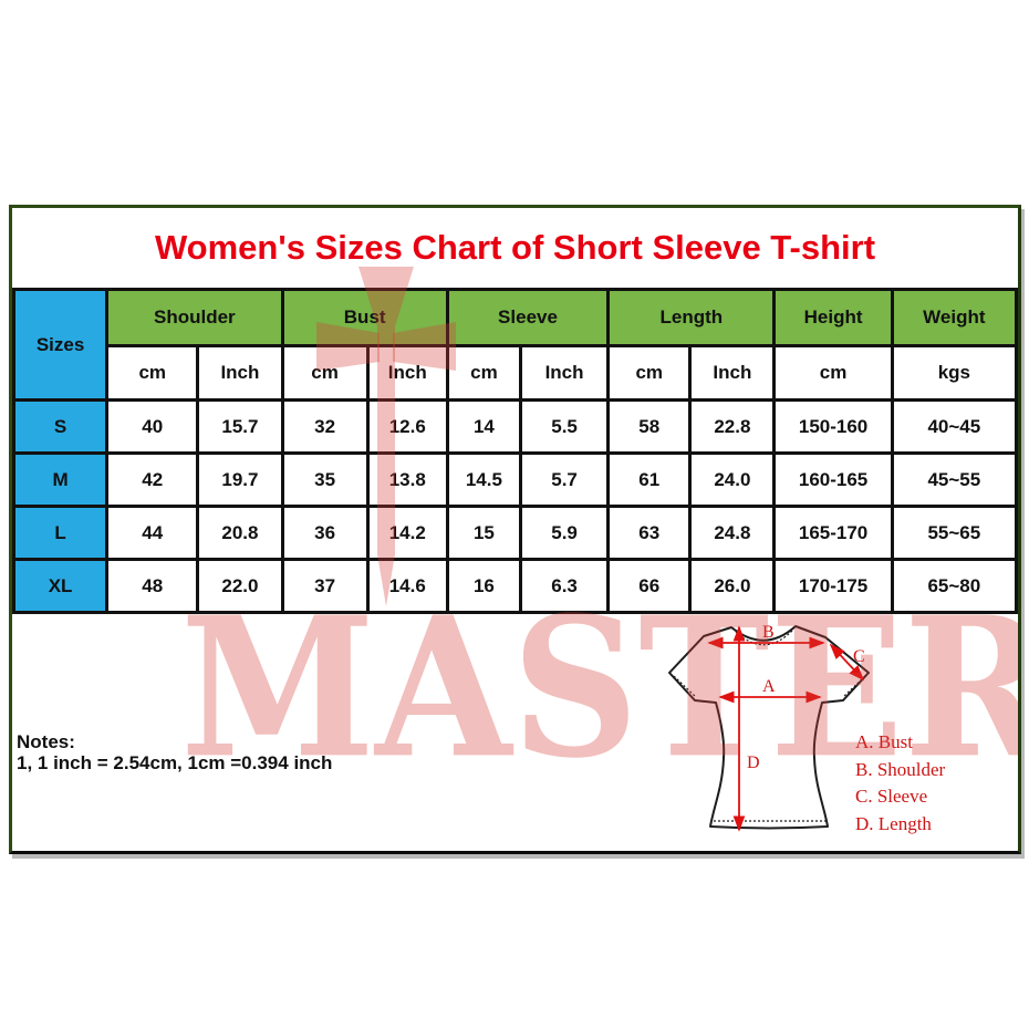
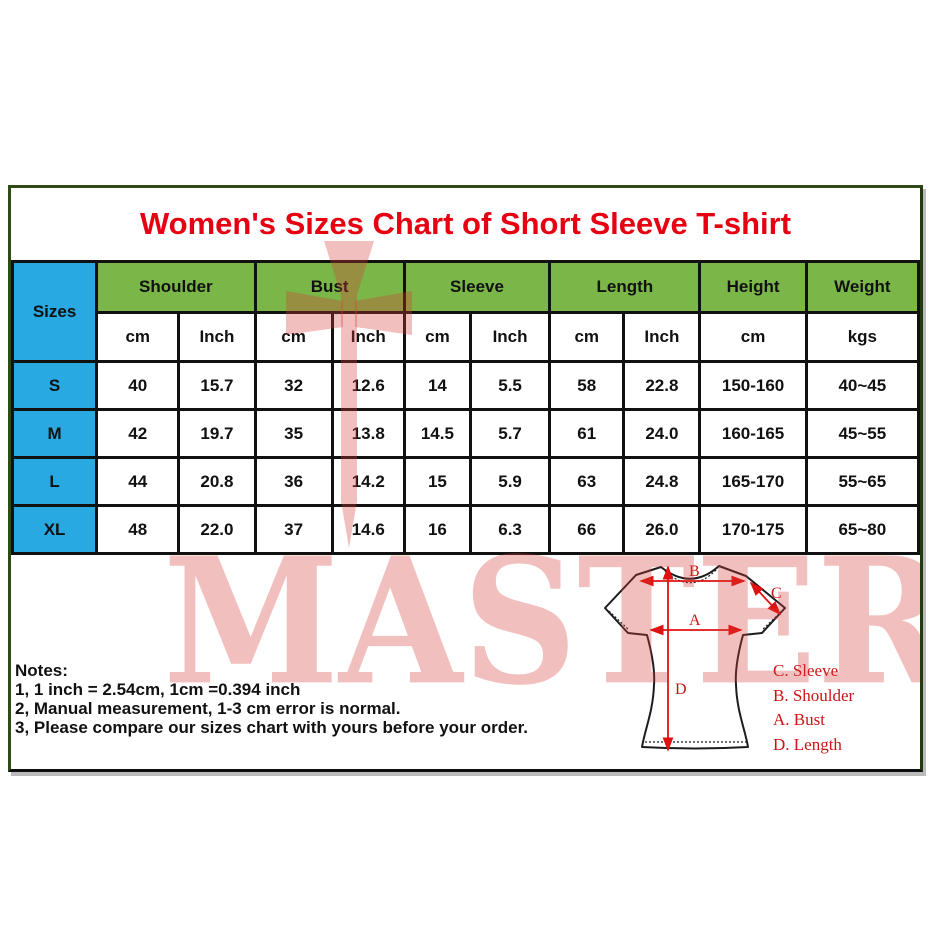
  Women's Sizes Chart of Short Sleeve T-shirt
  Sizes	Shoulder	Bust	Sleeve	Length	Height	Weight
  cm	Inch	cm	Inch	cm	Inch	cm	Inch	cm	kgs
  S	40	15.7	32	12.6	14	5.5	58	22.8	150-160	40~45
  M	42	19.7	35	13.8	14.5	5.7	61	24.0	160-165	45~55
  L	44	20.8	36	14.2	15	5.9	63	24.8	165-170	55~65
  XL	48	22.0	37	14.6	16	6.3	66	26.0	170-175	65~80
  Notes:
  1, 1 inch = 2.54cm, 1cm =0.394 inch
+ 2, Manual measurement, 1-3 cm error is normal.
+ 3, Please compare our sizes chart with yours before your order.
  B
  C
  A
  D
- A. Bust
+ C. Sleeve
  B. Shoulder
- C. Sleeve
+ A. Bust
  D. Length
  MASTER
